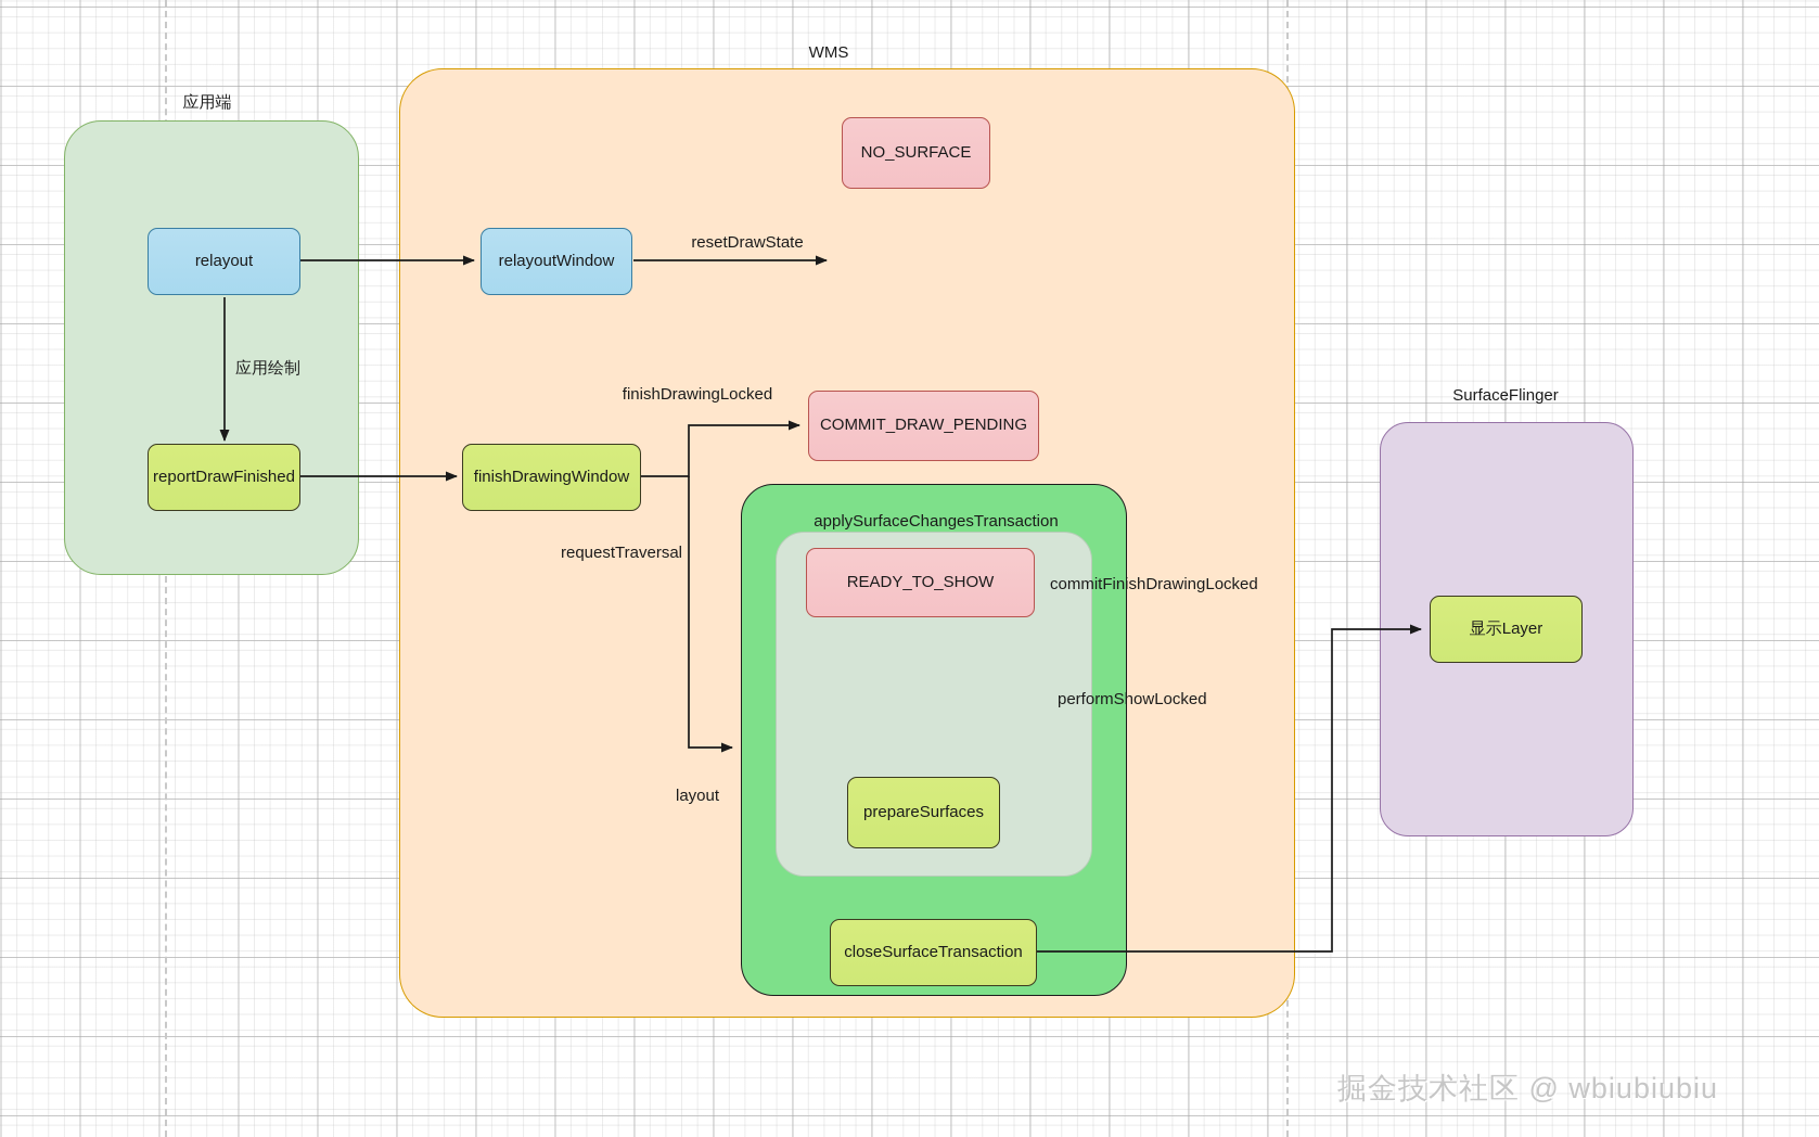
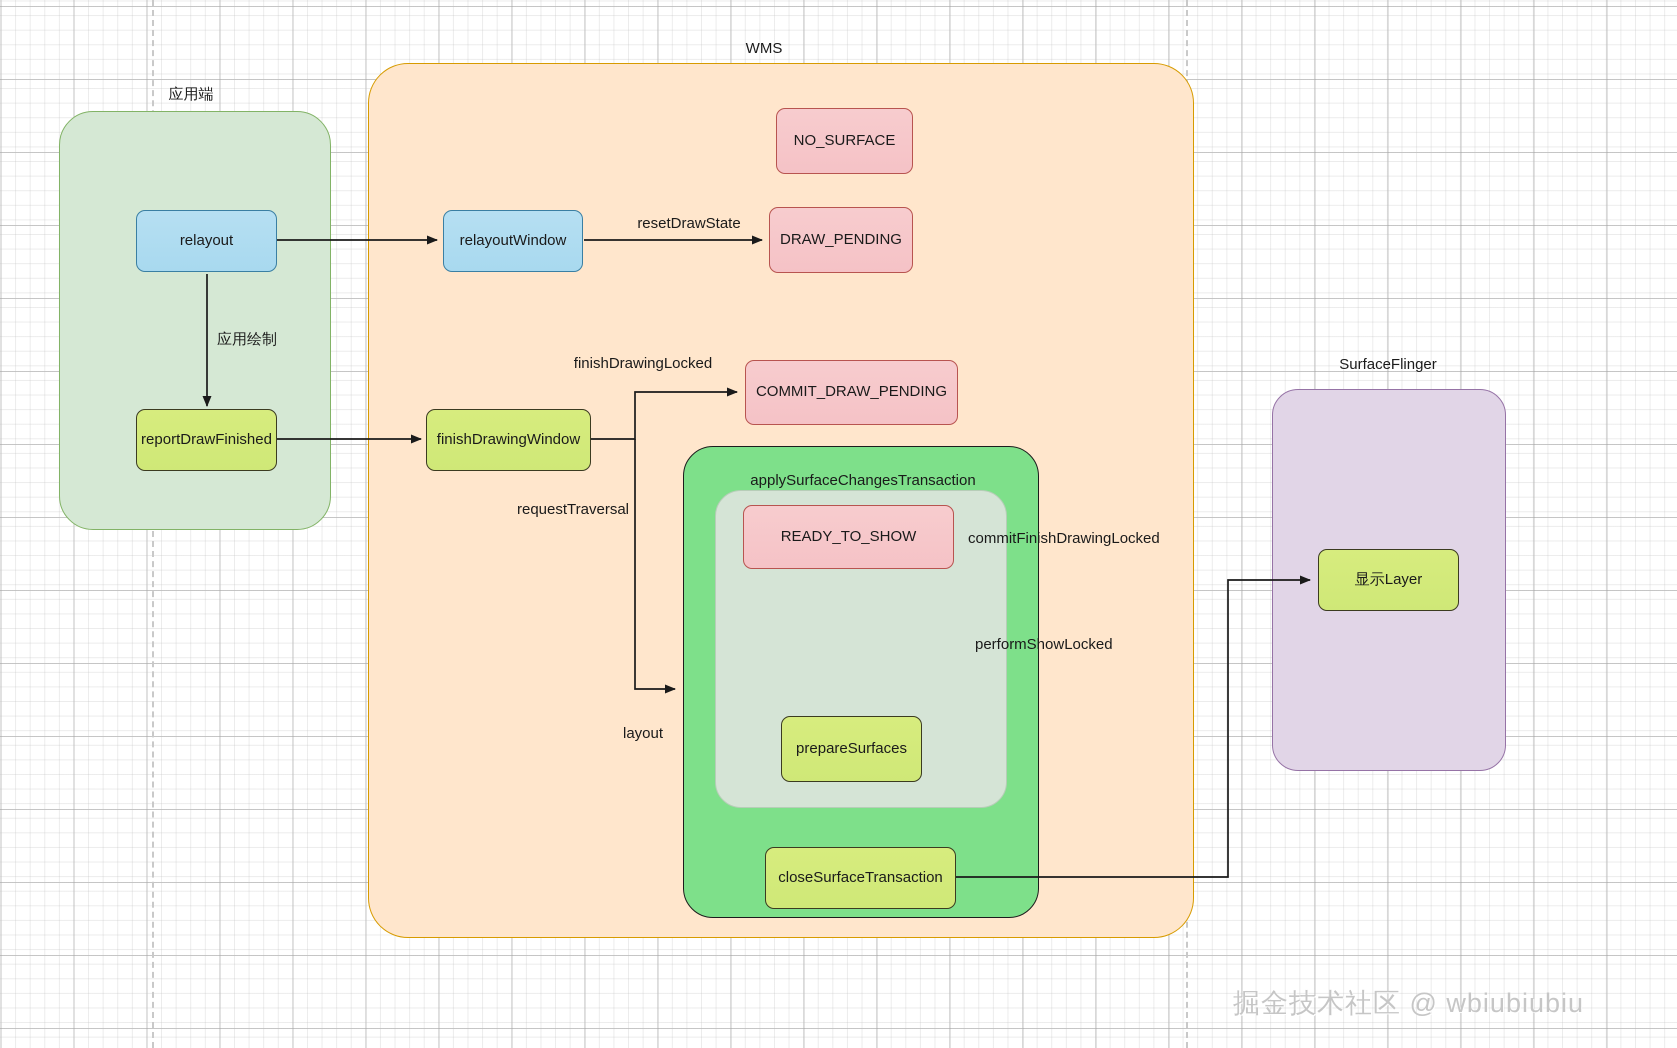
  应用端
  WMS
  SurfaceFlinger
  applySurfaceChangesTransaction
  relayout
  reportDrawFinished
  relayoutWindow
  finishDrawingWindow
  NO_SURFACE
+ DRAW_PENDING
  COMMIT_DRAW_PENDING
  READY_TO_SHOW
  prepareSurfaces
  closeSurfaceTransaction
  显示Layer
  应用绘制
  resetDrawState
  finishDrawingLocked
  requestTraversal
  layout
  commitFinishDrawingLocked
  performShowLocked
  掘金技术社区 @ wbiubiubiu
